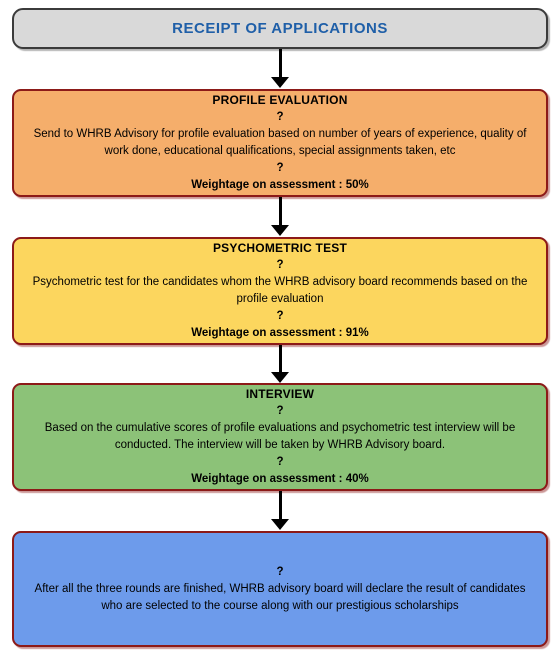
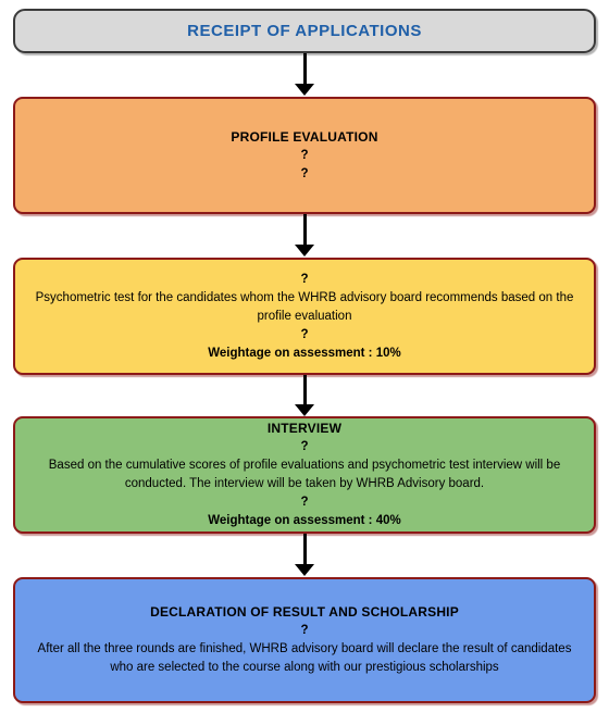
  RECEIPT OF APPLICATIONS
  PROFILE EVALUATION
  ?
- Send to WHRB Advisory for profile evaluation based on number of years of experience, quality of work done, educational qualifications, special assignments taken, etc
  ?
- Weightage on assessment : 50%
- PSYCHOMETRIC TEST
  ?
  Psychometric test for the candidates whom the WHRB advisory board recommends based on the profile evaluation
  ?
- Weightage on assessment : 91%
+ Weightage on assessment : 10%
  INTERVIEW
  ?
  Based on the cumulative scores of profile evaluations and psychometric test interview will be conducted. The interview will be taken by WHRB Advisory board.
  ?
  Weightage on assessment : 40%
+ DECLARATION OF RESULT AND SCHOLARSHIP
  ?
  After all the three rounds are finished, WHRB advisory board will declare the result of candidates who are selected to the course along with our prestigious scholarships
